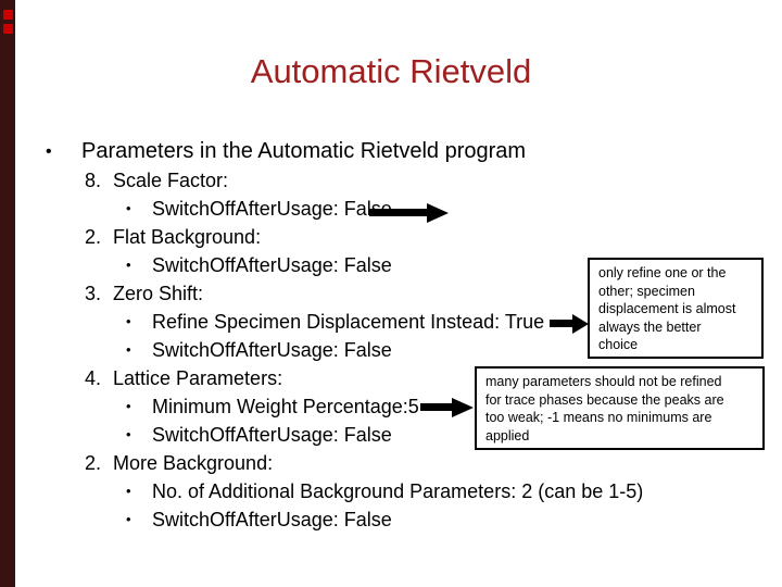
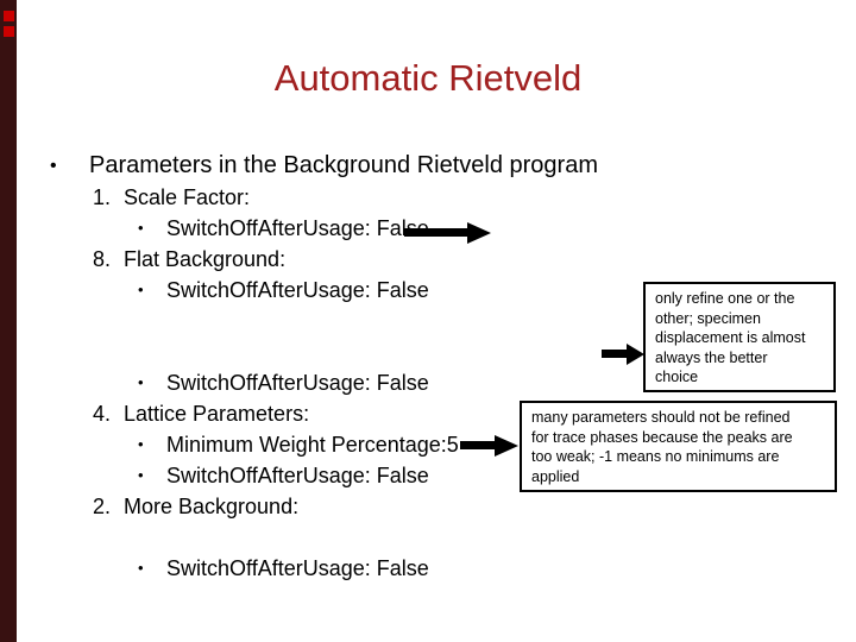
  Automatic Rietveld
- • Parameters in the Automatic Rietveld program
+ • Parameters in the Background Rietveld program
- 8. Scale Factor:
+ 1. Scale Factor:
  • SwitchOffAfterUsage: Fa
- 2. Flat Background:
+ 8. Flat Background:
  • SwitchOffAfterUsage: False
- 3. Zero Shift:
- • Refine Specimen Displacement Instead: True
  • SwitchOffAfterUsage: False
  4. Lattice Parameters:
  • Minimum Weight Percentage:5
  • SwitchOffAfterUsage: False
  2. More Background:
- • No. of Additional Background Parameters: 2 (can be 1-5)
  • SwitchOffAfterUsage: False
  only refine one or the
  other; specimen
  displacement is almost
  always the better
  choice
  many parameters should not be refined
  for trace phases because the peaks are
  too weak; -1 means no minimums are
  applied
